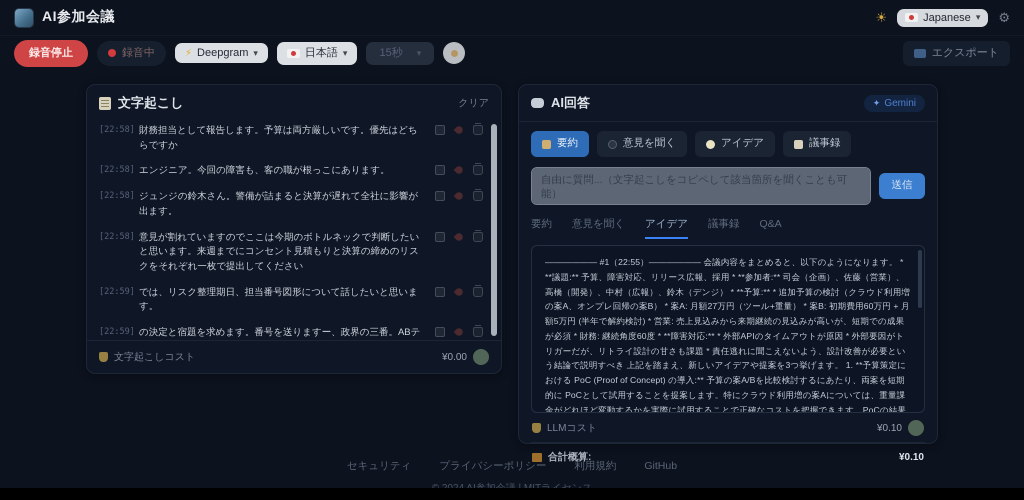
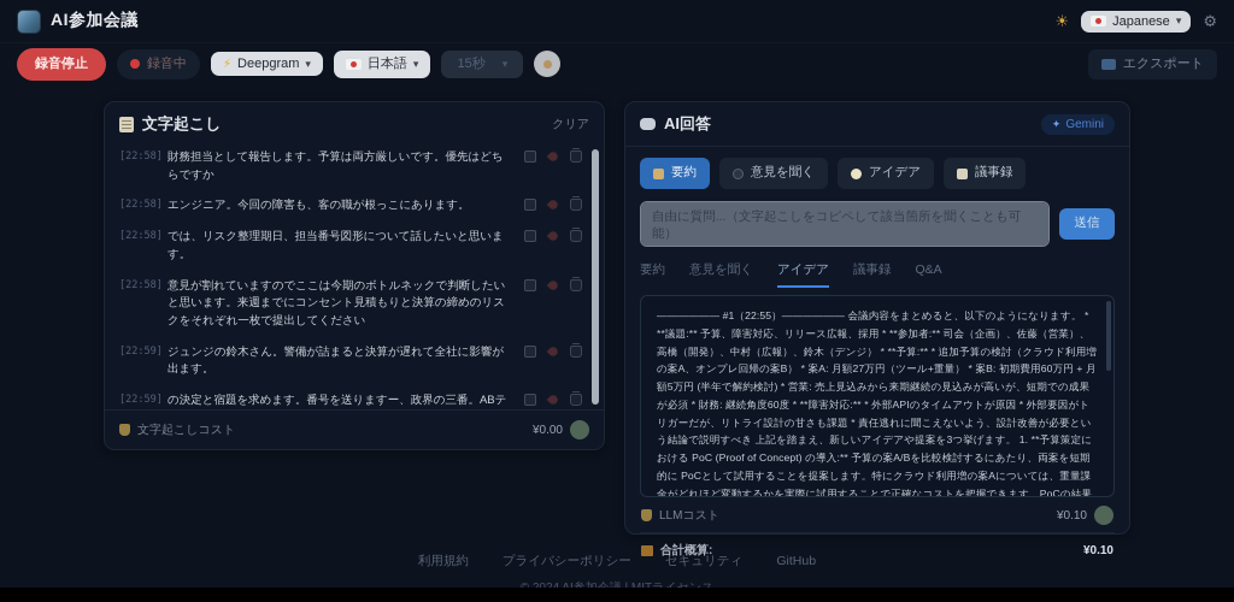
  AI参加会議
  ☀
  Japanese
  ▾
  ⚙
  録音停止
  録音中
  ⚡
  Deepgram
  ▾
  日本語
  ▾
  15秒
  ▾
  エクスポート
  文字起こし
  クリア
  [22:58]
  財務担当として報告します。予算は両方厳しいです。優先はどちらですか
  [22:58]
  エンジニア。今回の障害も、客の職が根っこにあります。
  [22:58]
- ジュンジの鈴木さん。警備が詰まると決算が遅れて全社に影響が出ます。
+ では、リスク整理期日、担当番号図形について話したいと思います。
  [22:58]
  意見が割れていますのでここは今期のボトルネックで判断したいと思います。来週までにコンセント見積もりと決算の締めのリスクをそれぞれ一枚で提出してください
  [22:59]
- では、リスク整理期日、担当番号図形について話したいと思います。
+ ジュンジの鈴木さん。警備が詰まると決算が遅れて全社に影響が出ます。
  [22:59]
  の決定と宿題を求めます。番号を送りますー、政界の三番。ABテ
  文字起こしコスト
  ¥0.00
  AI回答
  ✦
  Gemini
  要約
  意見を聞く
  アイデア
  議事録
  送信
  要約
  意見を聞く
  アイデア
  議事録
  Q&A
  ―――――― #1（22:55）―――――― 会議内容をまとめると、以下のようになります。 * **議題:** 予算、障害対応、リリース広報、採用 * **参加者:** 司会（企画）、佐藤（営業）、高橋（開発）、中村（広報）、鈴木（デンジ） * **予算:** * 追加予算の検討（クラウド利用増の案A、オンプレ回帰の案B） * 案A: 月額27万円（ツール+重量） * 案B: 初期費用60万円 + 月額5万円 (半年で解約検討) * 営業: 売上見込みから来期継続の見込みが高いが、短期での成果が必須 * 財務: 継続角度60度 * **障害対応:** * 外部APIのタイムアウトが原因 * 外部要因がトリガーだが、リトライ設計の甘さも課題 * 責任逃れに聞こえないよう、設計改善が必要という結論で説明すべき 上記を踏まえ、新しいアイデアや提案を3つ挙げます。 1. **予算策定における PoC (Proof of Concept) の導入:** 予算の案A/Bを比較検討するにあたり、両案を短期的に PoCとして試用することを提案します。特にクラウド利用増の案Aについては、重量課金がどれほど変動するかを実際に試用することで正確なコストを把握できます。PoCの結果
  LLMコスト
  ¥0.10
  合計概算:
  ¥0.10
- セキュリティ
+ 利用規約
  プライバシーポリシー
- 利用規約
+ セキュリティ
  GitHub
